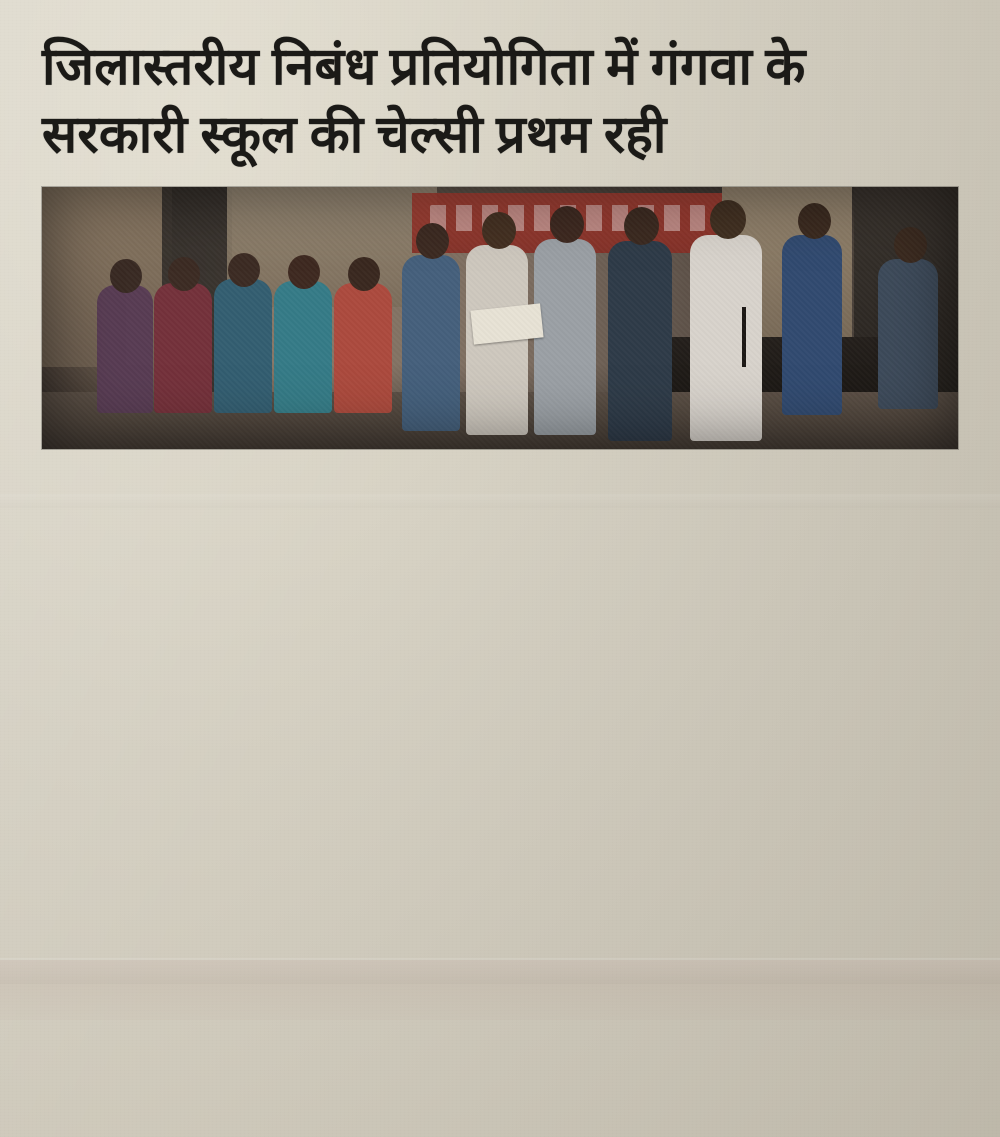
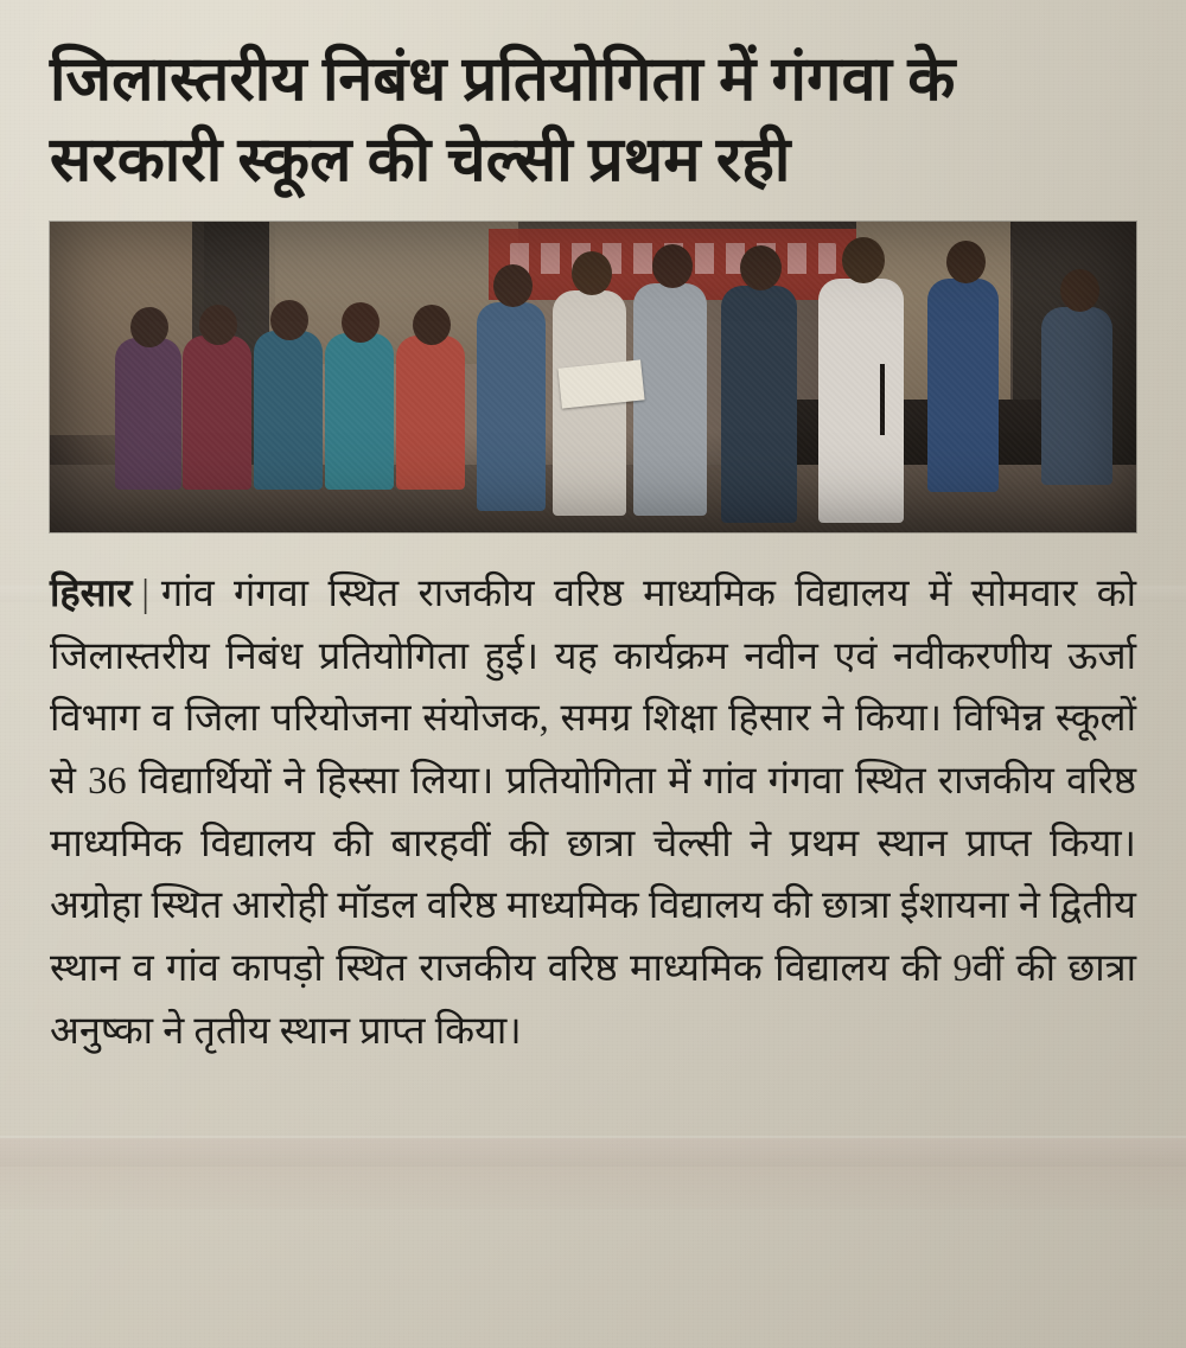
  जिलास्तरीय निबंध प्रतियोगिता में गंगवा के सरकारी स्कूल की चेल्सी प्रथम रही
+ हिसार | गांव गंगवा स्थित राजकीय वरिष्ठ माध्यमिक विद्यालय में सोमवार को जिलास्तरीय निबंध प्रतियोगिता हुई। यह कार्यक्रम नवीन एवं नवीकरणीय ऊर्जा विभाग व जिला परियोजना संयोजक, समग्र शिक्षा हिसार ने किया। विभिन्न स्कूलों से 36 विद्यार्थियों ने हिस्सा लिया। प्रतियोगिता में गांव गंगवा स्थित राजकीय वरिष्ठ माध्यमिक विद्यालय की बारहवीं की छात्रा चेल्सी ने प्रथम स्थान प्राप्त किया। अग्रोहा स्थित आरोही मॉडल वरिष्ठ माध्यमिक विद्यालय की छात्रा ईशायना ने द्वितीय स्थान व गांव कापड़ो स्थित राजकीय वरिष्ठ माध्यमिक विद्यालय की 9वीं की छात्रा अनुष्का ने तृतीय स्थान प्राप्त किया।
